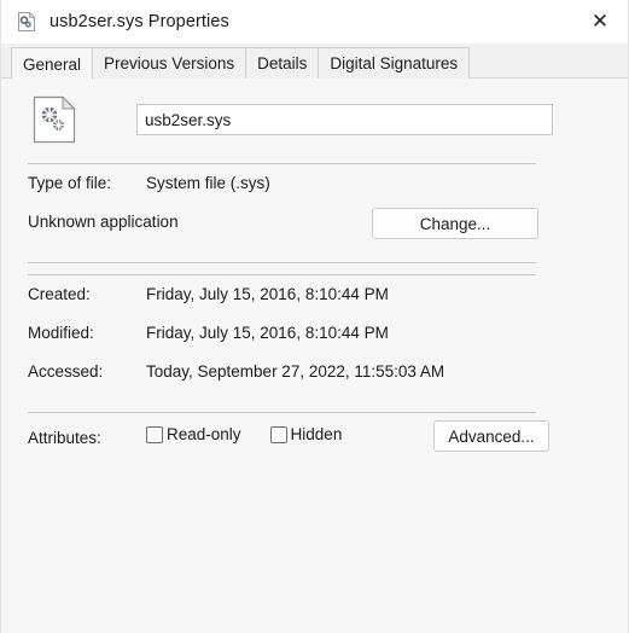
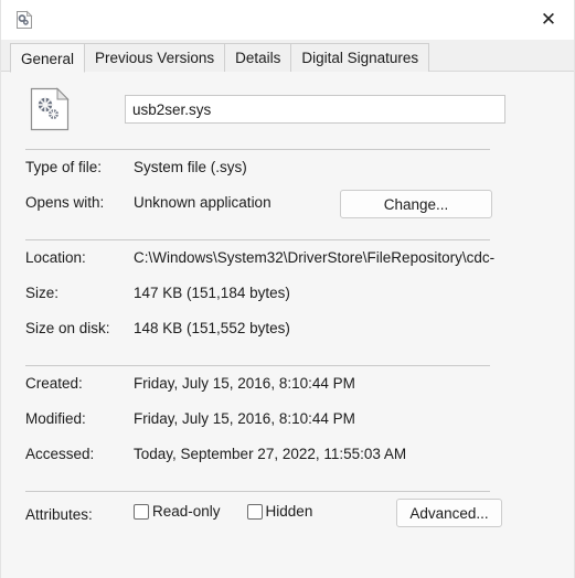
- usb2ser.sys Properties
  ✕
  General
  Previous Versions
  Details
  Digital Signatures
  usb2ser.sys
  Type of file:
  System file (.sys)
+ Opens with:
  Unknown application
  Change...
+ Location:
+ C:\Windows\System32\DriverStore\FileRepository\cdc-
+ Size:
+ 147 KB (151,184 bytes)
+ Size on disk:
+ 148 KB (151,552 bytes)
  Created:
  Friday, July 15, 2016, 8:10:44 PM
  Modified:
  Friday, July 15, 2016, 8:10:44 PM
  Accessed:
  Today, September 27, 2022, 11:55:03 AM
  Attributes:
  Read-only
  Hidden
  Advanced...
